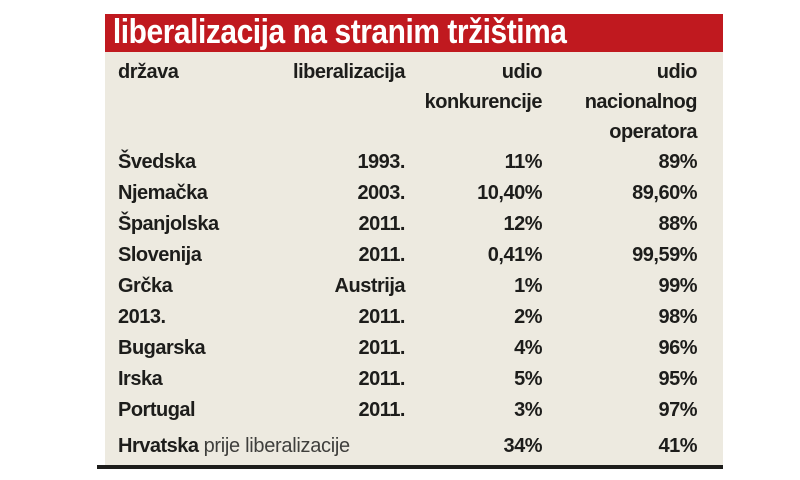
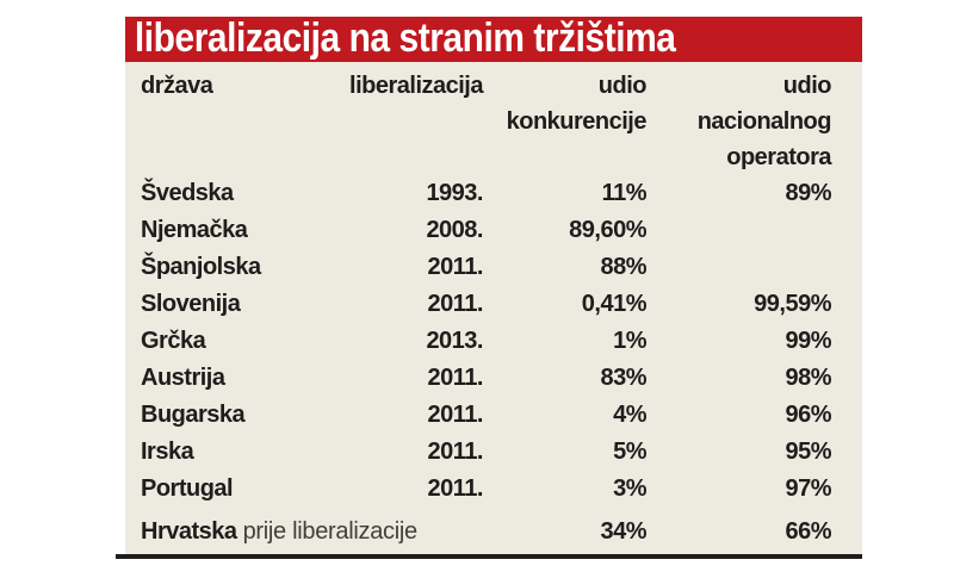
  liberalizacija na stranim tržištima
  država
  liberalizacija
  udio
  udio
  konkurencije
  nacionalnog
  operatora
  Švedska
  1993.
  11%
  89%
  Njemačka
- 2003.
+ 2008.
- 10,40%
  89,60%
  Španjolska
  2011.
- 12%
  88%
  Slovenija
  2011.
  0,41%
  99,59%
  Grčka
- Austrija
+ 2013.
  1%
  99%
- 2013.
+ Austrija
  2011.
- 2%
+ 83%
  98%
  Bugarska
  2011.
  4%
  96%
  Irska
  2011.
  5%
  95%
  Portugal
  2011.
  3%
  97%
  Hrvatska prije liberalizacije
  34%
- 41%
+ 66%
